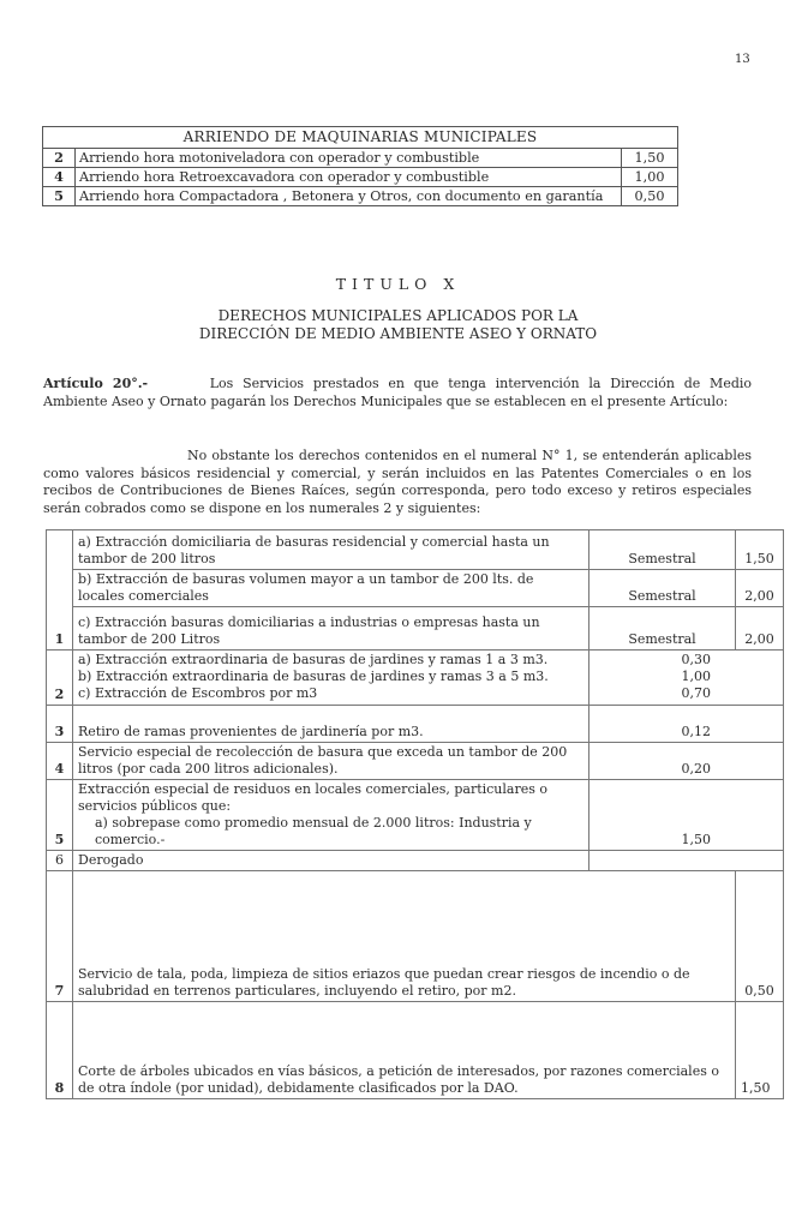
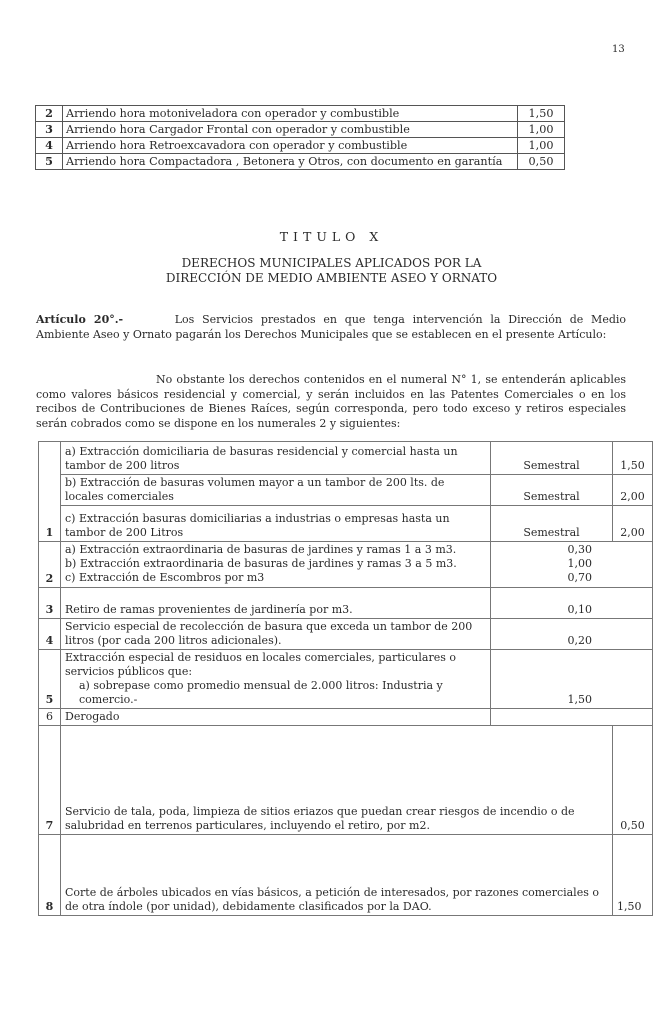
  13
- ARRIENDO DE MAQUINARIAS MUNICIPALES
  2	Arriendo hora motoniveladora con operador y combustible	1,50
+ 3	Arriendo hora Cargador Frontal con operador y combustible	1,00
  4	Arriendo hora Retroexcavadora con operador y combustible	1,00
  5	Arriendo hora Compactadora , Betonera y Otros, con documento en garantía	0,50
  TITULO X
  DERECHOS MUNICIPALES APLICADOS POR LA
  DIRECCIÓN DE MEDIO AMBIENTE ASEO Y ORNATO
  Artículo 20°.- Los Servicios prestados en que tenga intervención la Dirección de Medio Ambiente Aseo y Ornato pagarán los Derechos Municipales que se establecen en el presente Artículo:
  No obstante los derechos contenidos en el numeral N° 1, se entenderán aplicables como valores básicos residencial y comercial, y serán incluidos en las Patentes Comerciales o en los recibos de Contribuciones de Bienes Raíces, según corresponda, pero todo exceso y retiros especiales serán cobrados como se dispone en los numerales 2 y siguientes:
  1	a) Extracción domiciliaria de basuras residencial y comercial hasta un tambor de 200 litros	Semestral	1,50
  b) Extracción de basuras volumen mayor a un tambor de 200 lts. de locales comerciales	Semestral	2,00
  c) Extracción basuras domiciliarias a industrias o empresas hasta un tambor de 200 Litros	Semestral	2,00
  2	a) Extracción extraordinaria de basuras de jardines y ramas 1 a 3 m3. b) Extracción extraordinaria de basuras de jardines y ramas 3 a 5 m3. c) Extracción de Escombros por m3	0,30 1,00 0,70
- 3	Retiro de ramas provenientes de jardinería por m3.	0,12
+ 3	Retiro de ramas provenientes de jardinería por m3.	0,10
  4	Servicio especial de recolección de basura que exceda un tambor de 200 litros (por cada 200 litros adicionales).	0,20
  5	Extracción especial de residuos en locales comerciales, particulares o servicios públicos que: a) sobrepase como promedio mensual de 2.000 litros: Industria y comercio.-	1,50
  6	Derogado
  7	Servicio de tala, poda, limpieza de sitios eriazos que puedan crear riesgos de incendio o de salubridad en terrenos particulares, incluyendo el retiro, por m2.	0,50
  8	Corte de árboles ubicados en vías básicos, a petición de interesados, por razones comerciales o de otra índole (por unidad), debidamente clasificados por la DAO.	1,50
